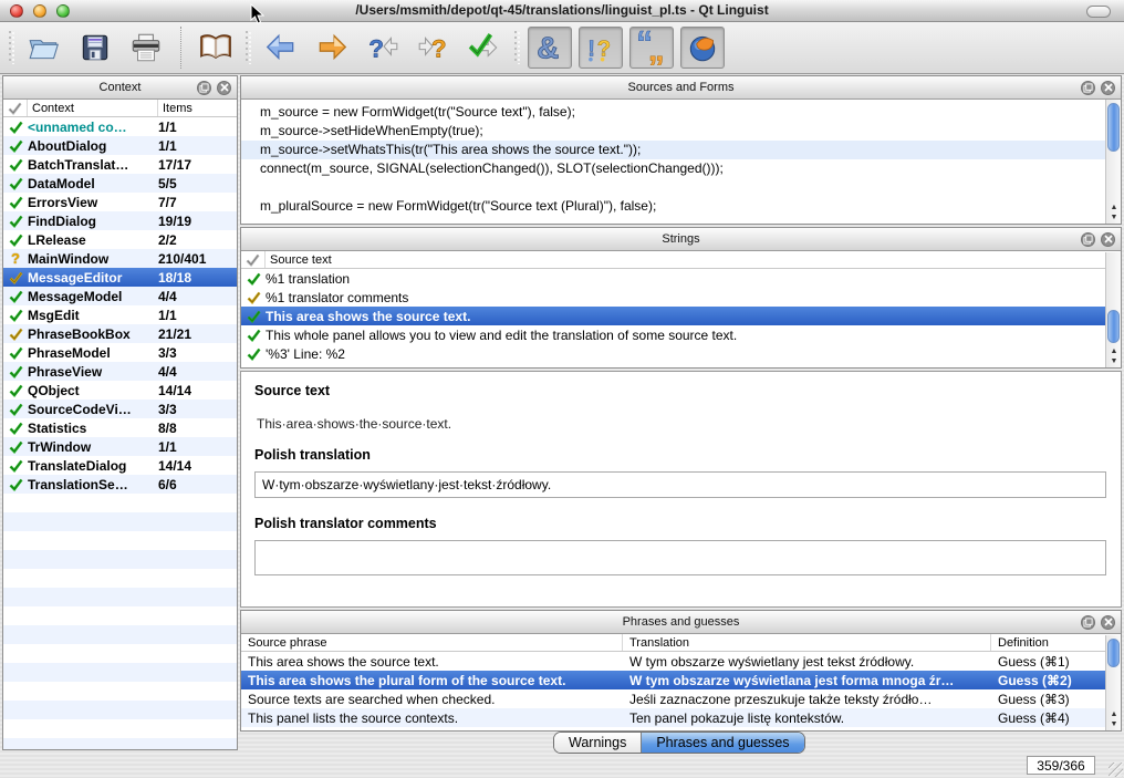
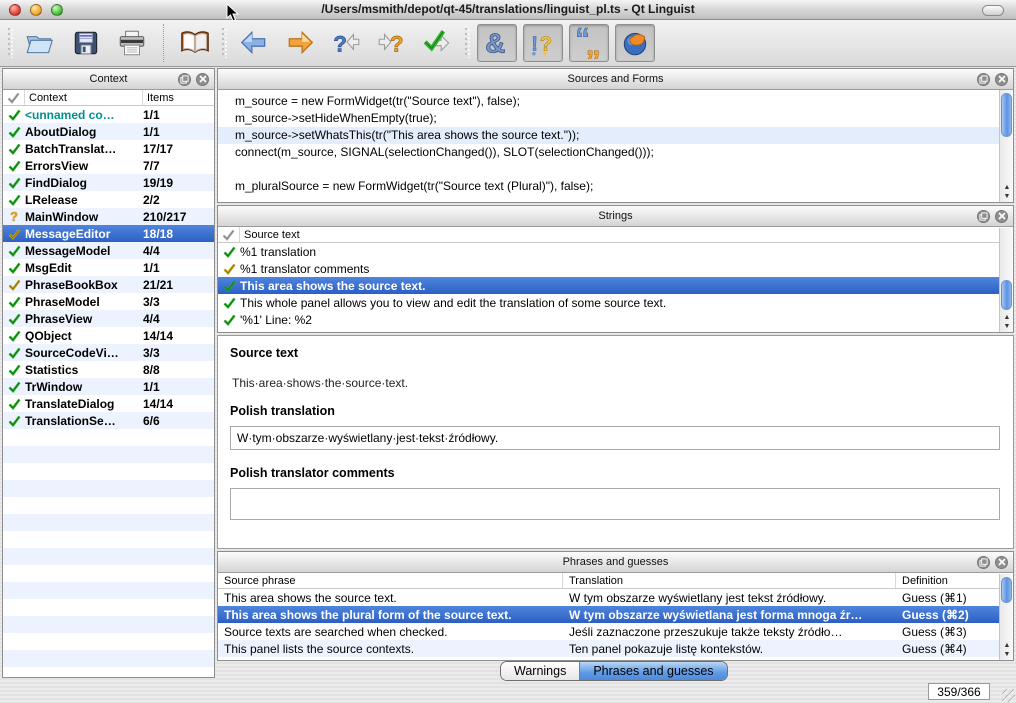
  /Users/msmith/depot/qt-45/translations/linguist_pl.ts - Qt Linguist
  ?
  ?
  &
  !
  ?
  “
  „
  Context
  Context
  Items
  <unnamed co…
  1/1
  AboutDialog
  1/1
  BatchTranslat…
  17/17
- DataModel
- 5/5
  ErrorsView
  7/7
  FindDialog
  19/19
  LRelease
  2/2
  ?
  MainWindow
- 210/401
+ 210/217
  MessageEditor
  18/18
  MessageModel
  4/4
  MsgEdit
  1/1
  PhraseBookBox
  21/21
  PhraseModel
  3/3
  PhraseView
  4/4
  QObject
  14/14
  SourceCodeVi…
  3/3
  Statistics
  8/8
  TrWindow
  1/1
  TranslateDialog
  14/14
  TranslationSe…
  6/6
  Sources and Forms
  m_source = new FormWidget(tr("Source text"), false);
  m_source->setHideWhenEmpty(true);
  m_source->setWhatsThis(tr("This area shows the source text."));
  connect(m_source, SIGNAL(selectionChanged()), SLOT(selectionChanged()));
  m_pluralSource = new FormWidget(tr("Source text (Plural)"), false);
  Strings
  Source text
  %1 translation
  %1 translator comments
  This area shows the source text.
  This whole panel allows you to view and edit the translation of some source text.
- '%3' Line: %2
+ '%1' Line: %2
  Source text
  This·area·shows·the·source·text.
  Polish translation
  W·tym·obszarze·wyświetlany·jest·tekst·źródłowy.
  Polish translator comments
  Phrases and guesses
  Source phrase
  Translation
  Definition
  This area shows the source text.
  W tym obszarze wyświetlany jest tekst źródłowy.
  Guess (⌘1)
  This area shows the plural form of the source text.
  W tym obszarze wyświetlana jest forma mnoga źr…
  Guess (⌘2)
  Source texts are searched when checked.
  Jeśli zaznaczone przeszukuje także teksty źródło…
  Guess (⌘3)
  This panel lists the source contexts.
  Ten panel pokazuje listę kontekstów.
  Guess (⌘4)
  Warnings
  Phrases and guesses
  359/366
